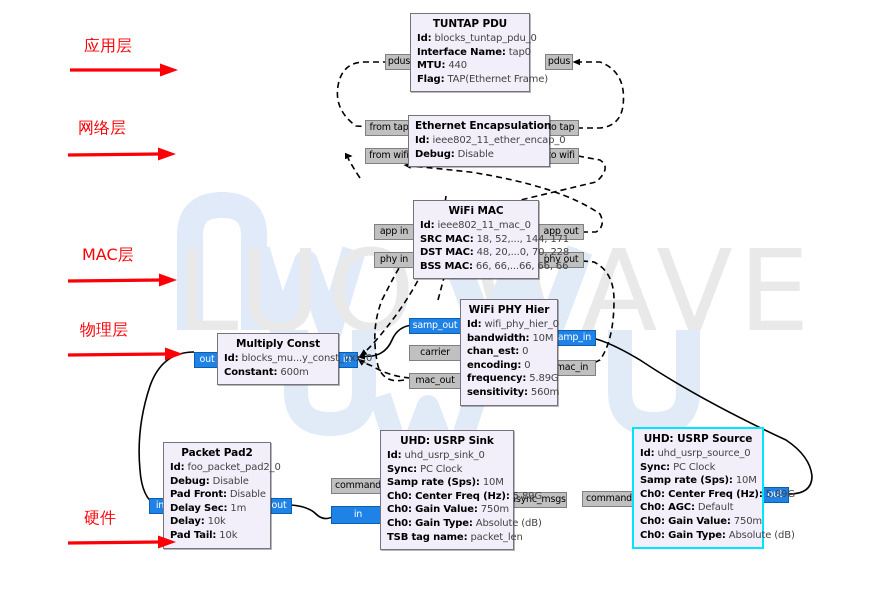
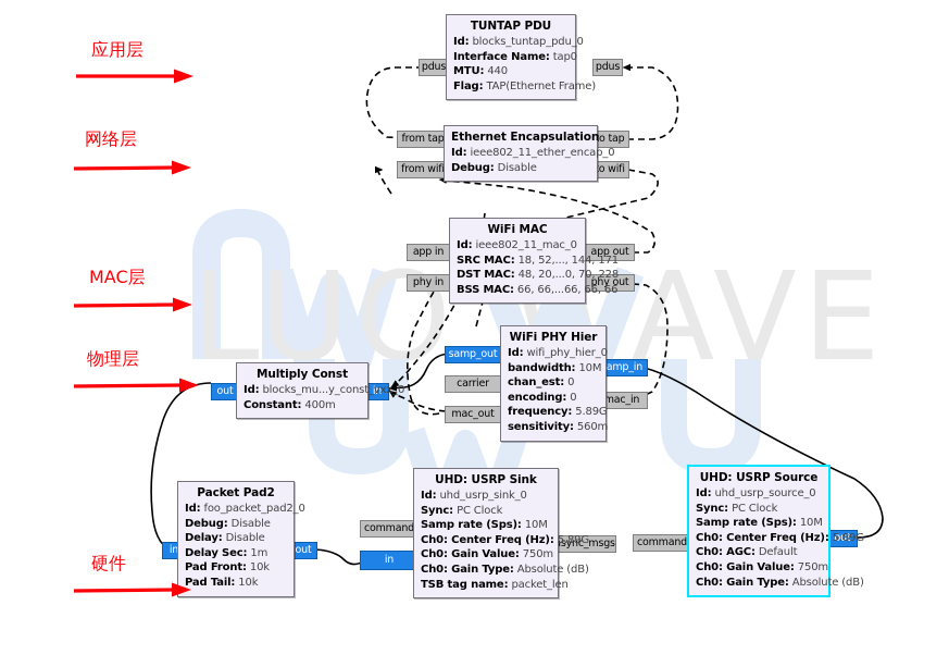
  LUO
  WAVE
  pdus
  pdus
  TUNTAP PDU
  Id: blocks_tuntap_pdu_0
  Interface Name: tap0
  MTU: 440
  Flag: TAP(Ethernet Frame)
  from tap
  from wif
  o tap
  o wifi
  Ethernet Encapsulation
  Id: ieee802_11_ether_encap_0
  Debug: Disable
  app in
  phy in
  app out
  phy out
  WiFi MAC
  Id: ieee802_11_mac_0
  SRC MAC: 18, 52,..., 144, 171
  DST MAC: 48, 20,...0, 70, 228
  BSS MAC: 66, 66,...66, 66, 66
  samp_out
  carrier
  mac_out
  amp_in
  mac_in
  WiFi PHY Hier
  Id: wifi_phy_hier_0
  bandwidth: 10M
  chan_est: 0
  encoding: 0
  frequency: 5.89G
  sensitivity: 560m
  out
  in
  Multiply Const
  Id: blocks_mu...y_const_vxx_0
- Constant: 600m
+ Constant: 400m
  in
  out
  Packet Pad2
  Id: foo_packet_pad2_0
  Debug: Disable
- Pad Front: Disable
+ Delay: Disable
  Delay Sec: 1m
- Delay: 10k
+ Pad Front: 10k
  Pad Tail: 10k
  command
  in
  sync_msgs
  UHD: USRP Sink
  Id: uhd_usrp_sink_0
  Sync: PC Clock
  Samp rate (Sps): 10M
  Ch0: Center Freq (Hz): 5.89G
  Ch0: Gain Value: 750m
  Ch0: Gain Type: Absolute (dB)
  TSB tag name: packet_len
  command
  out
  UHD: USRP Source
  Id: uhd_usrp_source_0
  Sync: PC Clock
  Samp rate (Sps): 10M
  Ch0: Center Freq (Hz): 5.89G
  Ch0: AGC: Default
  Ch0: Gain Value: 750m
  Ch0: Gain Type: Absolute (dB)
  应用层
  网络层
  MAC层
  物理层
  硬件
